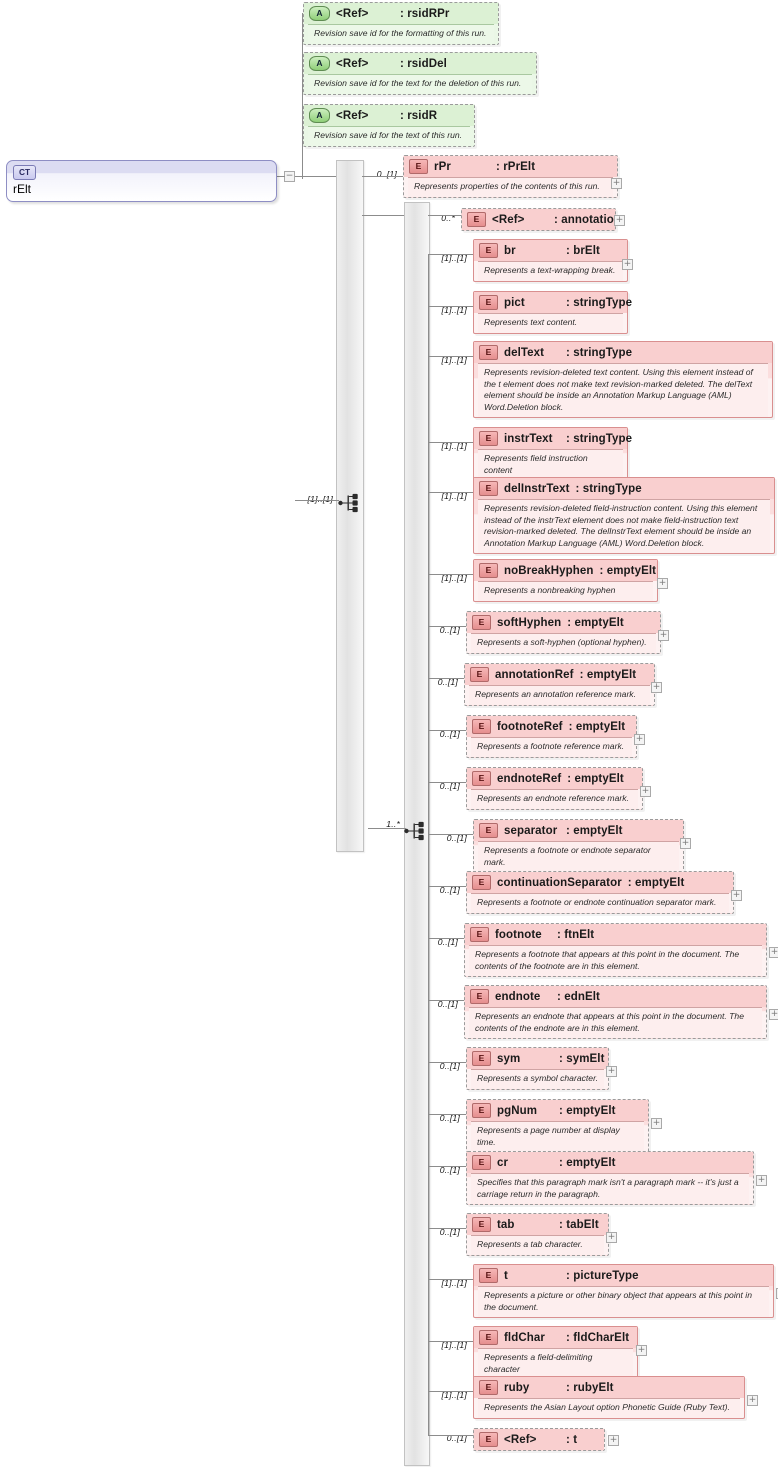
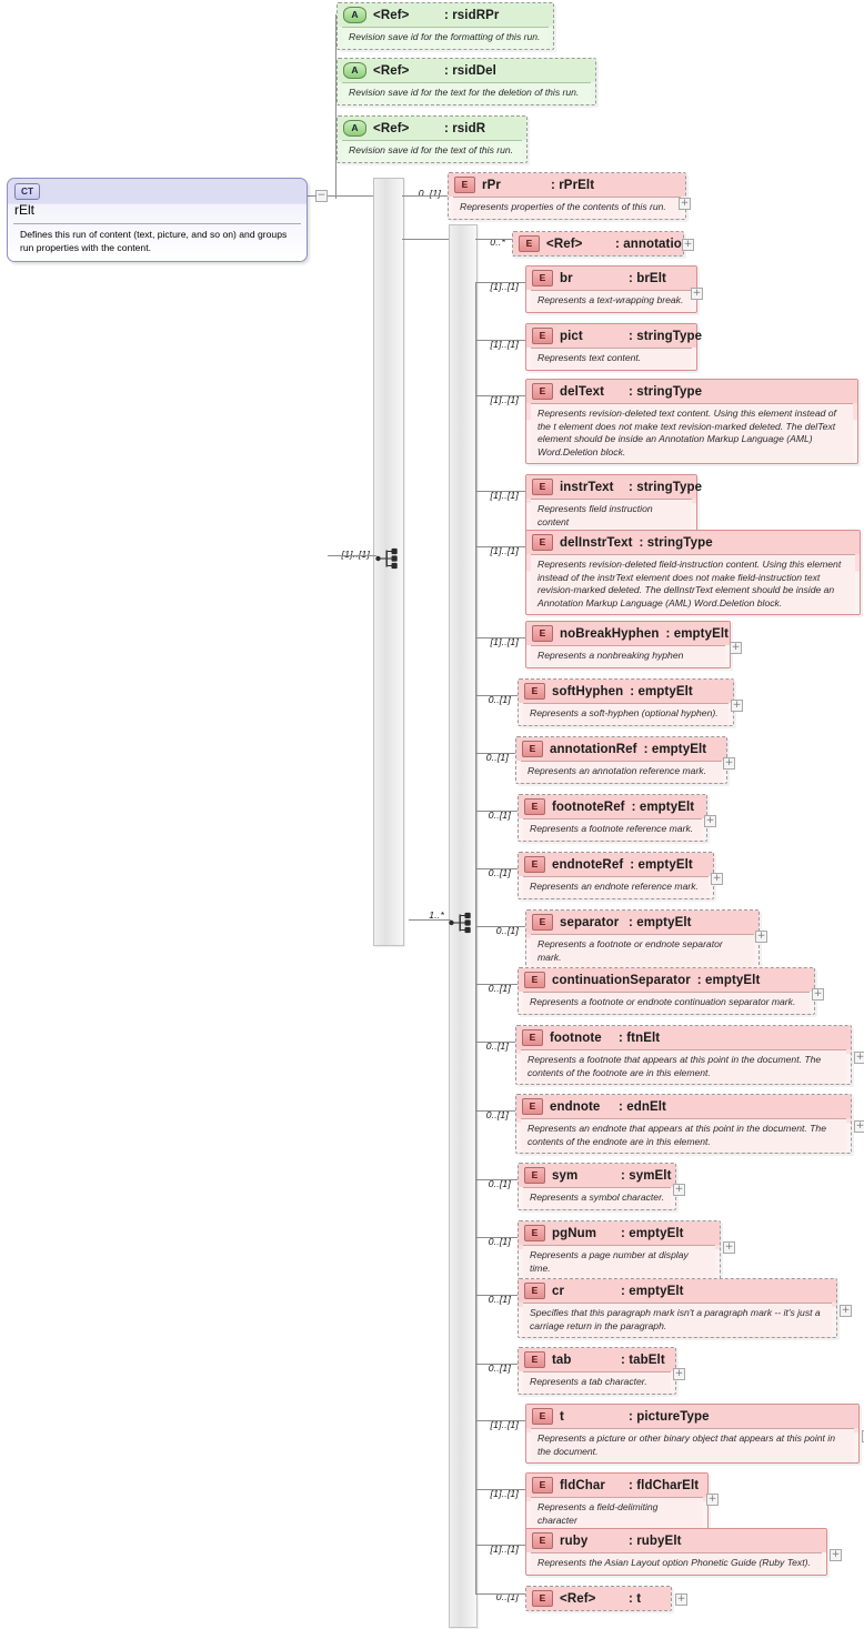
  −
  [1]..[1]
  1..*
  A
  <Ref>
  : rsidRPr
  Revision save id for the formatting of this run.
  A
  <Ref>
  : rsidDel
  Revision save id for the text for the deletion of this run.
  A
  <Ref>
  : rsidR
  Revision save id for the text of this run.
  E
  rPr
  : rPrElt
  Represents properties of the contents of this run.
  0..[1]
  +
  E
  <Ref>
  : annotatio
  0..*
  +
  E
  br
  : brElt
  Represents a text-wrapping break.
  [1]..[1]
  +
  E
  pict
  : stringType
  Represents text content.
  [1]..[1]
  E
  delText
  : stringType
  Represents revision-deleted text content. Using this element instead of the t element does not make text revision-marked deleted. The delText element should be inside an Annotation Markup Language (AML) Word.Deletion block.
  [1]..[1]
  E
  instrText
  : stringType
  Represents field instruction content
  [1]..[1]
  E
  delInstrText
  : stringType
  Represents revision-deleted field-instruction content. Using this element instead of the instrText element does not make field-instruction text revision-marked deleted. The delInstrText element should be inside an Annotation Markup Language (AML) Word.Deletion block.
  [1]..[1]
  E
  noBreakHyphen
  : emptyElt
  Represents a nonbreaking hyphen
  [1]..[1]
  +
  E
  softHyphen
  : emptyElt
  Represents a soft-hyphen (optional hyphen).
  0..[1]
  +
  E
  annotationRef
  : emptyElt
  Represents an annotation reference mark.
  0..[1]
  +
  E
  footnoteRef
  : emptyElt
  Represents a footnote reference mark.
  0..[1]
  +
  E
  endnoteRef
  : emptyElt
  Represents an endnote reference mark.
  0..[1]
  +
  E
  separator
  : emptyElt
  Represents a footnote or endnote separator mark.
  0..[1]
  +
  E
  continuationSeparator
  : emptyElt
  Represents a footnote or endnote continuation separator mark.
  0..[1]
  +
  E
  footnote
  : ftnElt
  Represents a footnote that appears at this point in the document. The contents of the footnote are in this element.
  0..[1]
  +
  E
  endnote
  : ednElt
  Represents an endnote that appears at this point in the document. The contents of the endnote are in this element.
  0..[1]
  +
  E
  sym
  : symElt
  Represents a symbol character.
  0..[1]
  +
  E
  pgNum
  : emptyElt
  Represents a page number at display time.
  0..[1]
  +
  E
  cr
  : emptyElt
  Specifies that this paragraph mark isn't a paragraph mark -- it's just a carriage return in the paragraph.
  0..[1]
  +
  E
  tab
  : tabElt
  Represents a tab character.
  0..[1]
  +
  E
  t
  : pictureType
  Represents a picture or other binary object that appears at this point in the document.
  [1]..[1]
  E
  fldChar
  : fldCharElt
  Represents a field-delimiting character
  [1]..[1]
  +
  E
  ruby
  : rubyElt
  Represents the Asian Layout option Phonetic Guide (Ruby Text).
  [1]..[1]
  +
  E
  <Ref>
  : t
  0..[1]
  +
  CT
  rElt
+ Defines this run of content (text, picture, and so on) and groups run properties with the content.
